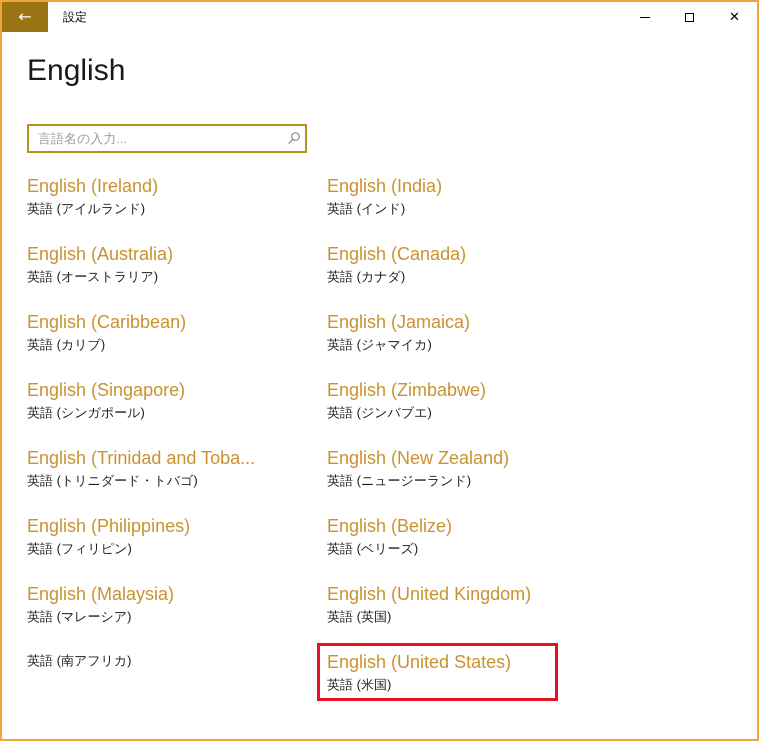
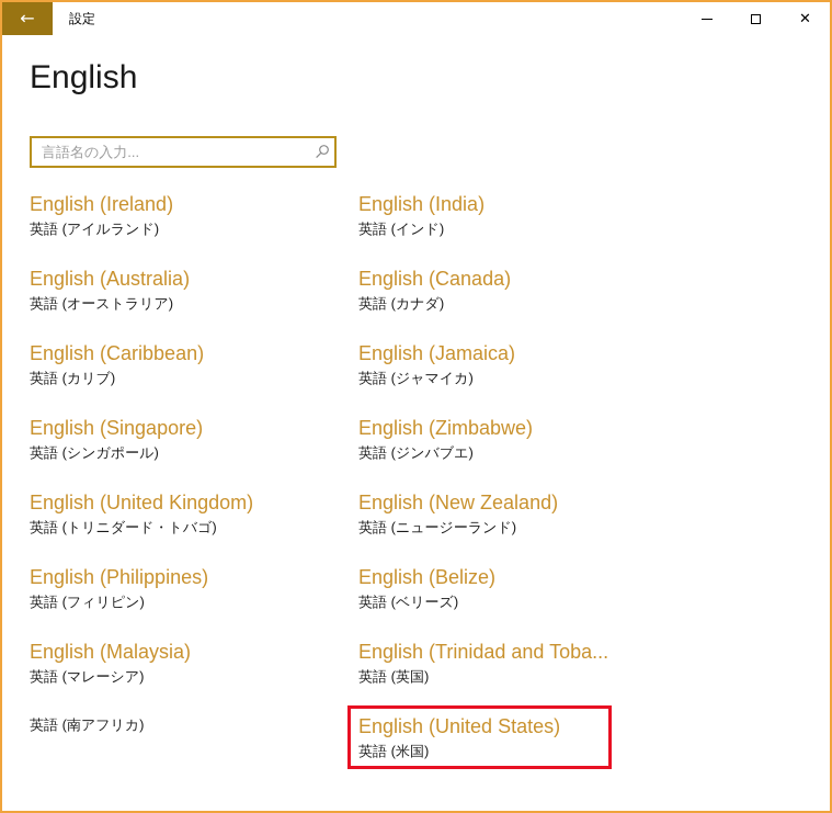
  ←
  設定
  ✕
  English
  言語名の入力...
  English (Ireland)
  英語 (アイルランド)
  English (India)
  英語 (インド)
  English (Australia)
  英語 (オーストラリア)
  English (Canada)
  英語 (カナダ)
  English (Caribbean)
  英語 (カリブ)
  English (Jamaica)
  英語 (ジャマイカ)
  English (Singapore)
  英語 (シンガポール)
  English (Zimbabwe)
  英語 (ジンバブエ)
- English (Trinidad and Toba...
+ English (United Kingdom)
  英語 (トリニダード・トバゴ)
  English (New Zealand)
  英語 (ニュージーランド)
  English (Philippines)
  英語 (フィリピン)
  English (Belize)
  英語 (ベリーズ)
  English (Malaysia)
  英語 (マレーシア)
- English (United Kingdom)
+ English (Trinidad and Toba...
  英語 (英国)
  英語 (南アフリカ)
  English (United States)
  英語 (米国)
